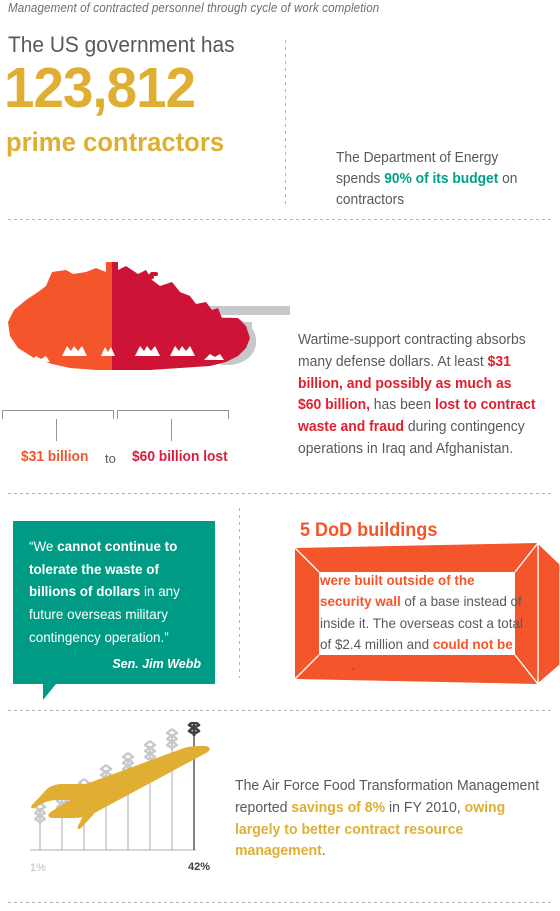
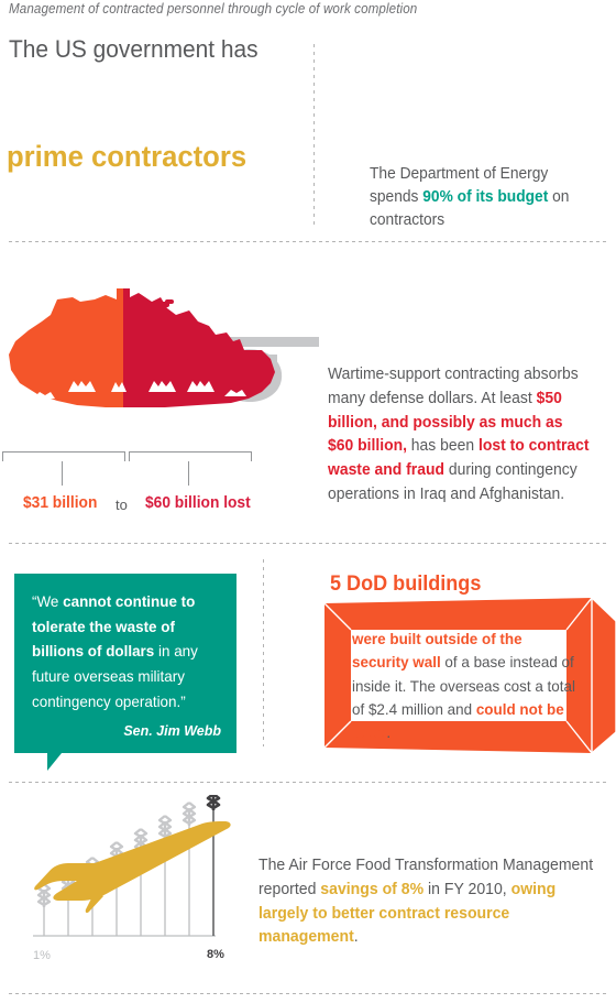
  Management of contracted personnel through cycle of work completion
  The US government has
- 123,812
  prime contractors
  The Department of Energy spends 90% of its budget on contractors
  $31 billion
  to
  $60 billion lost
- Wartime-support contracting absorbs many defense dollars. At least $31 billion, and possibly as much as $60 billion, has been lost to contract waste and fraud during contingency operations in Iraq and Afghanistan.
+ Wartime-support contracting absorbs many defense dollars. At least $50 billion, and possibly as much as $60 billion, has been lost to contract waste and fraud during contingency operations in Iraq and Afghanistan.
  “We cannot continue to tolerate the waste of billions of dollars in any future overseas military contingency operation.”
  Sen. Jim Webb
  5 DoD buildings
  were built outside of the security wall of a base instead of inside it. The overseas cost a total of $2.4 million and could not be.
  1%
- 42%
+ 8%
  The Air Force Food Transformation Management reported savings of 8% in FY 2010, owing largely to better contract resource management.
